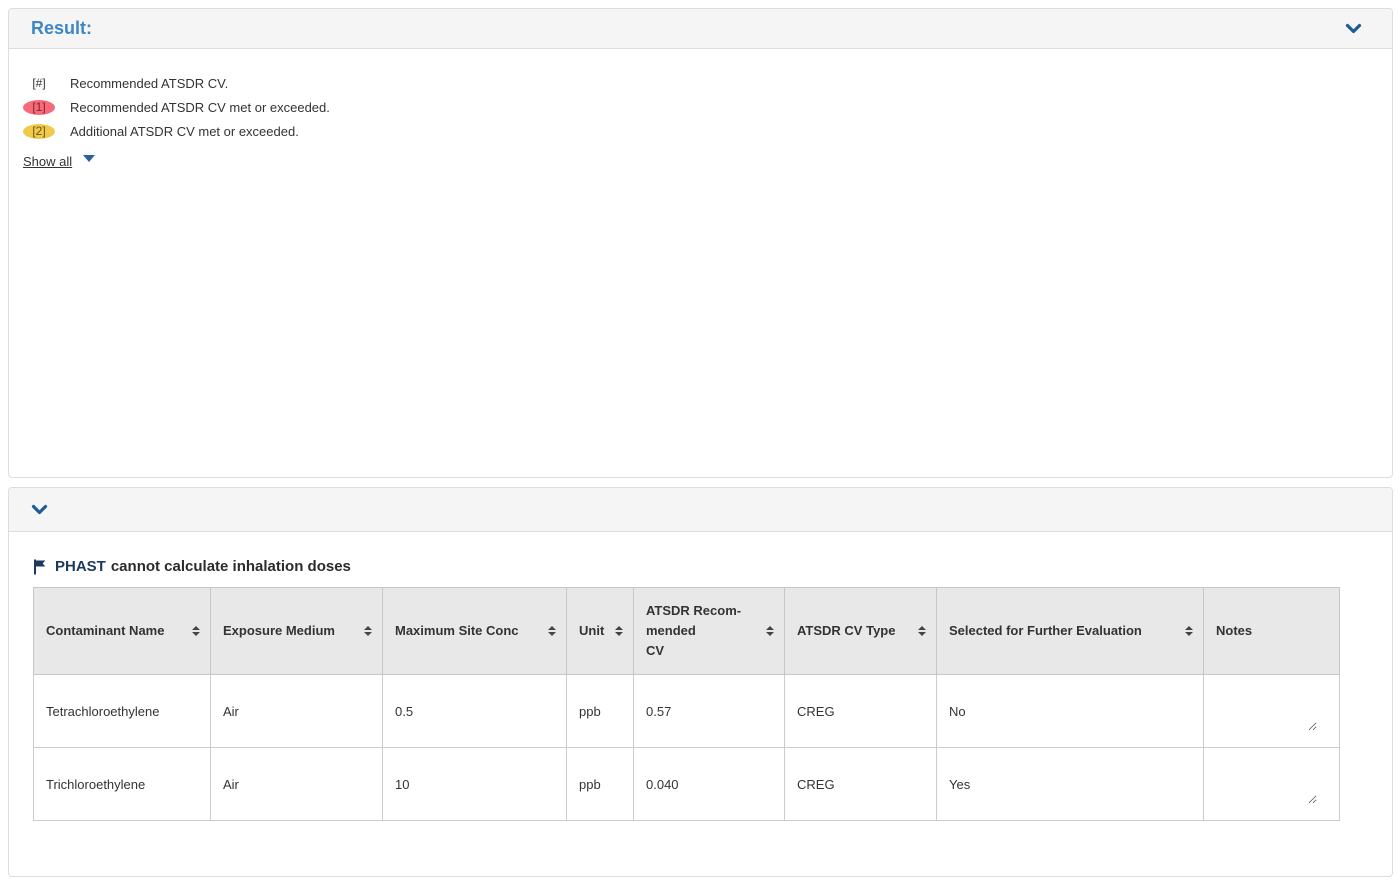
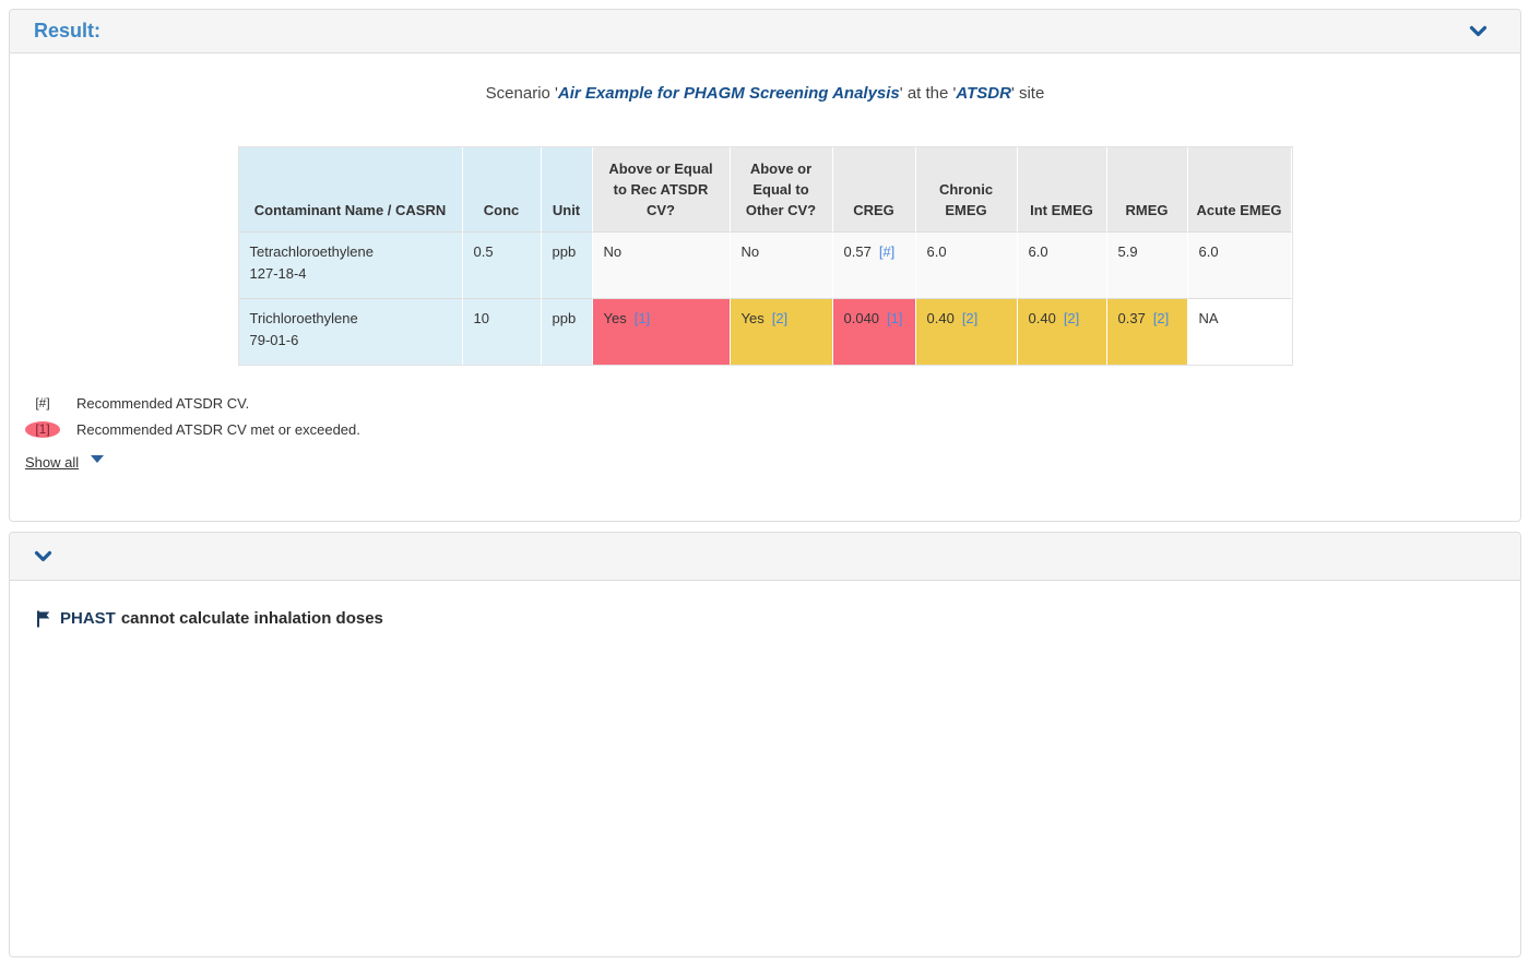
  Result:
+ Scenario 'Air Example for PHAGM Screening Analysis' at the 'ATSDR' site
+ Contaminant Name / CASRN	Conc	Unit	Above or Equal to Rec ATSDR CV?	Above or Equal to Other CV?	CREG	Chronic EMEG	Int EMEG	RMEG	Acute EMEG
+ Tetrachloroethylene 127-18-4	0.5	ppb	No	No	0.57 [#]	6.0	6.0	5.9	6.0
+ Trichloroethylene 79-01-6	10	ppb	Yes [1]	Yes [2]	0.040 [1]	0.40 [2]	0.40 [2]	0.37 [2]	NA
  [#]
  Recommended ATSDR CV.
  [1]
  Recommended ATSDR CV met or exceeded.
- [2]
- Additional ATSDR CV met or exceeded.
  Show all
  PHAST
  cannot calculate inhalation doses
- Contaminant Name	Exposure Medium	Maximum Site Conc	Unit	ATSDR Recom- mended CV	ATSDR CV Type	Selected for Further Evaluation	Notes
- Tetrachloroethylene	Air	0.5	ppb	0.57	CREG	No
- Trichloroethylene	Air	10	ppb	0.040	CREG	Yes
